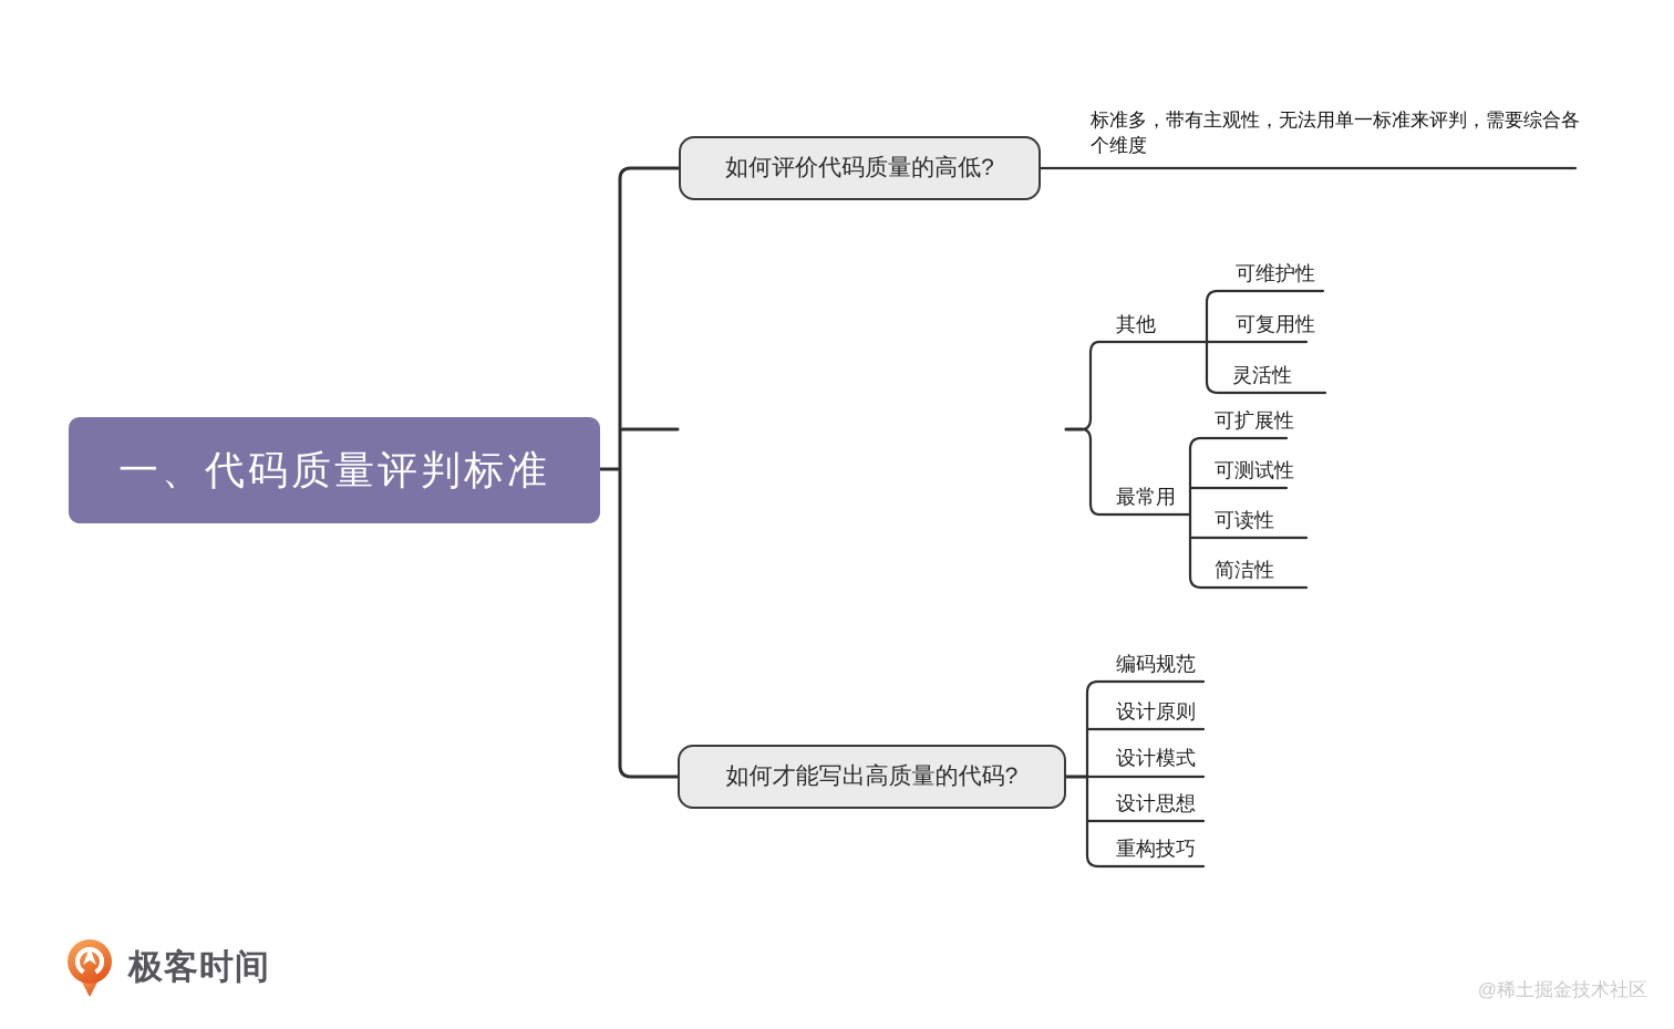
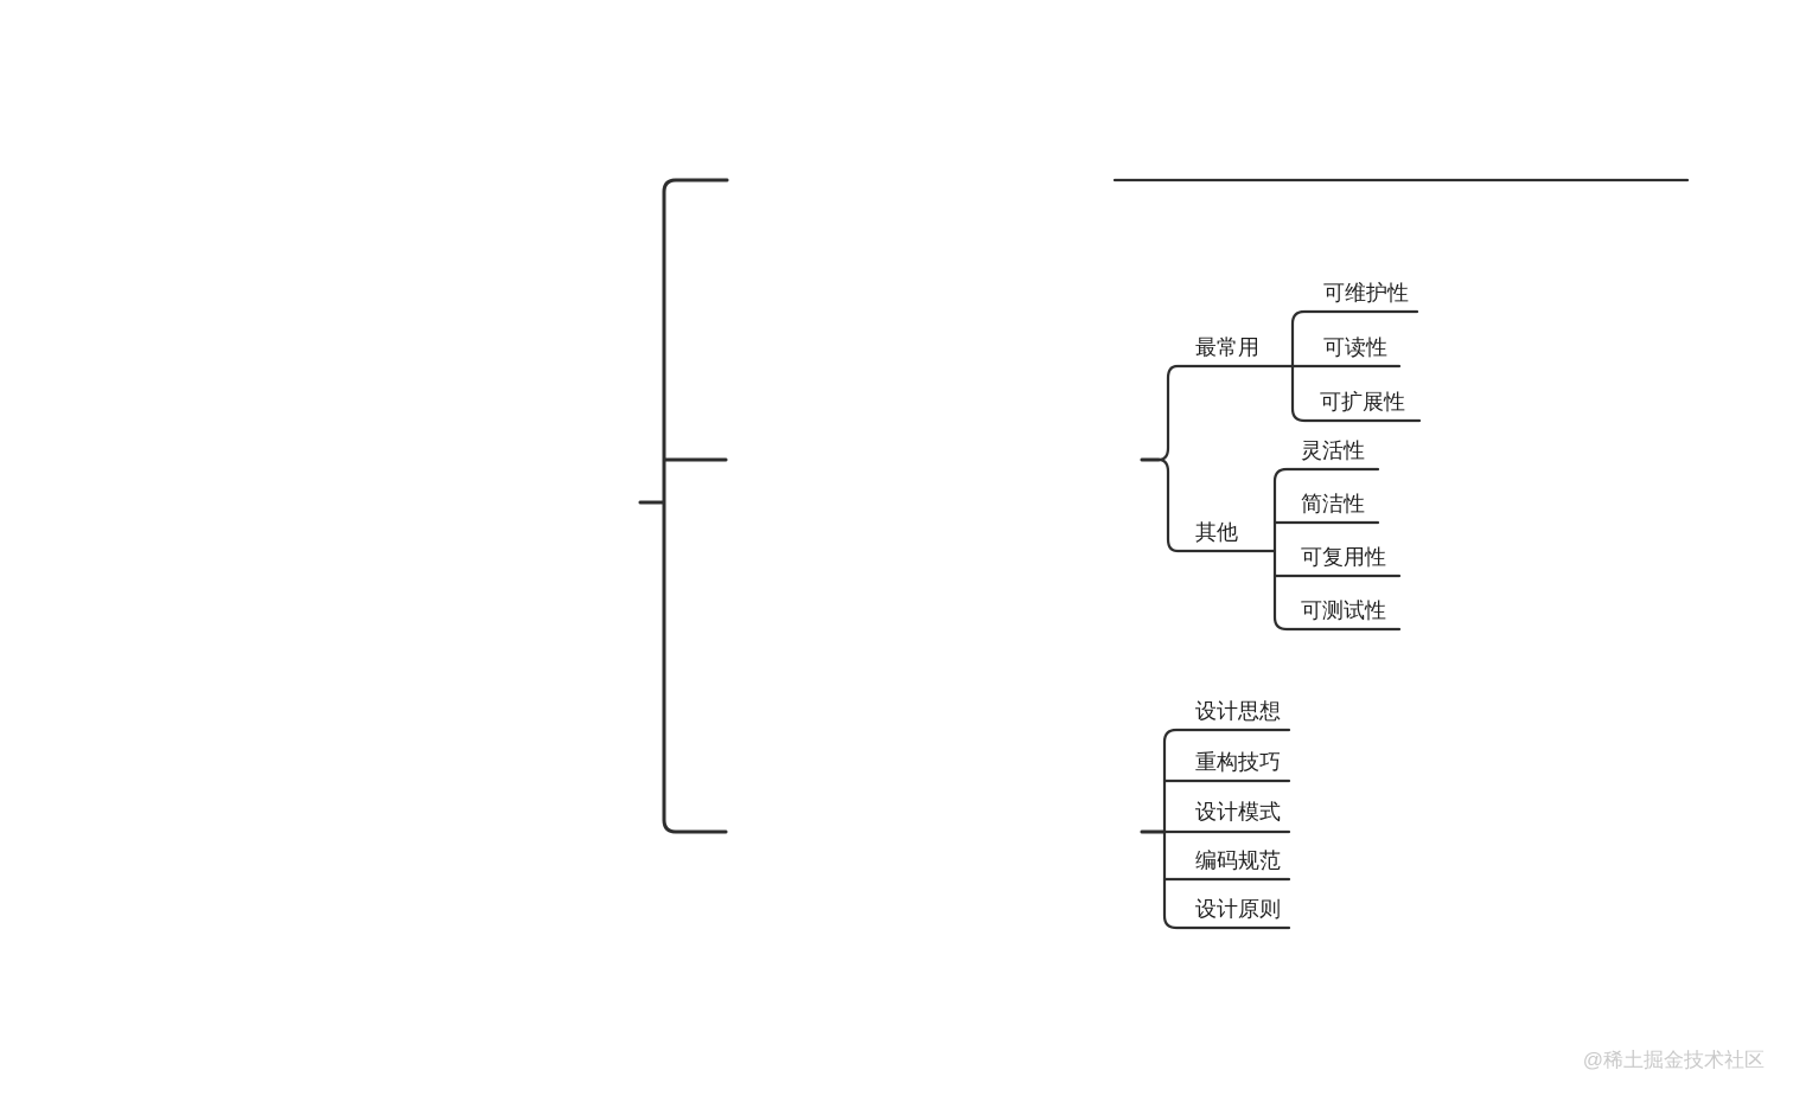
- 一、代码质量评判标准
- 如何评价代码质量的高低?
- 如何才能写出高质量的代码?
- 标准多，带有主观性，无法用单一标准来评判，需要综合各个维度
- 其他
+ 最常用
  可维护性
- 可复用性
+ 可读性
- 灵活性
+ 可扩展性
- 最常用
+ 其他
- 可扩展性
+ 灵活性
- 可测试性
+ 简洁性
- 可读性
+ 可复用性
- 简洁性
+ 可测试性
- 编码规范
+ 设计思想
- 设计原则
+ 重构技巧
  设计模式
- 设计思想
+ 编码规范
- 重构技巧
+ 设计原则
- 极客时间
  @稀土掘金技术社区
